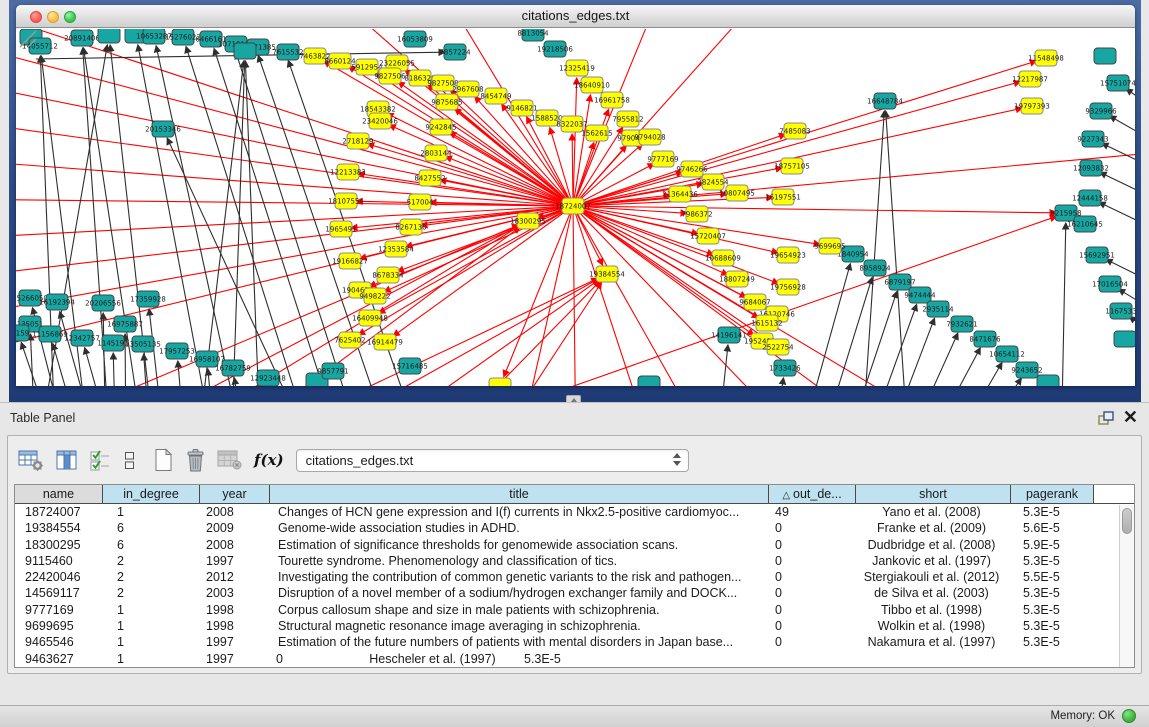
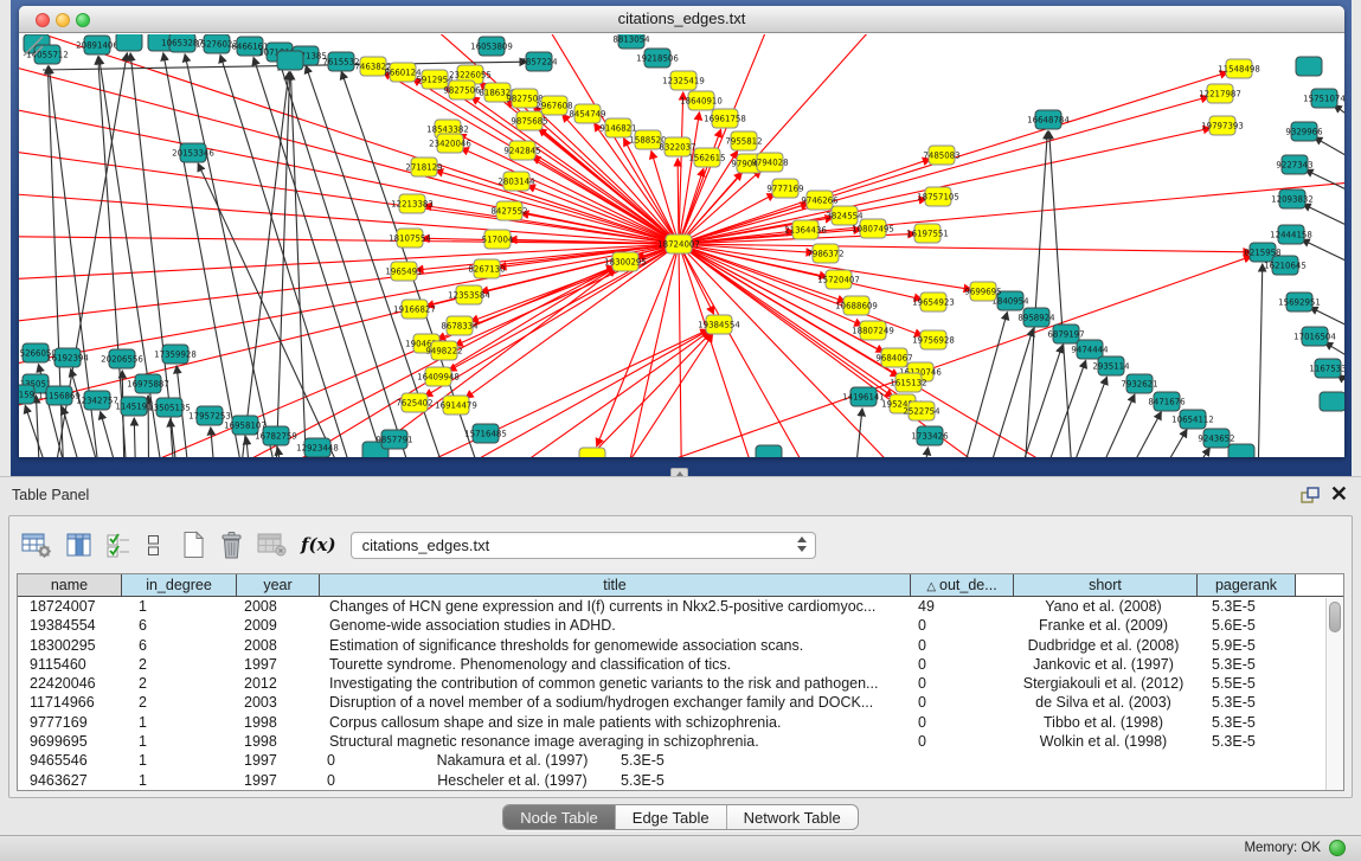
  citations_edges.txt
  1055712
  2089140
  10653287
  15276022
  6466161
  7615532
  20153346
  16053809
  7857224
  8813054
  19218506
  16648784
  15751074
  9329966
  9227343
  12093832
  12444158
  8215958
  16210645
  15692951
  17016504
  1167533
  1840954
  8958924
  6879197
  9474444
  2935114
  7932621
  8471676
  10654112
  9243652
  14196141
  1733426
  9857791
  15716485
  11156869
  12342757
  20206556
  17359928
  16975887
  1145191
  13505135
  17957253
  16958107
  16782759
  12923448
  526605
  16192394
  18724007
  2718129
  9242845
  2803144
  12213383
  8427552
  18107554
  517004
  1965491
  8267130
  12353584
  19166827
  8678334
  9498222
  16409948
  7625402
  16914479
  18300295
  7463822
  8660124
  5912954
  23226055
  9827506
  818632
  9827508
  2967608
  8454749
  9875685
  9146821
  1588520
  12325419
  18640910
  16961758
  8322037
  7955812
  1562615
  97904
  9794028
  18543382
  23420046
  9777169
  9746266
  3824554
  10807495
  21364436
  7986372
  15720407
  10688609
  18807249
  19654923
  9699695
  19756928
  9684067
  1615132
  2522754
  19384554
  11548498
  12217987
  19797393
  7485083
  18757105
  16197551
  Table Panel
  ✕
  f(x)
  citations_edges.txt
  name
  in_degree
  year
  title
  △ out_de...
  short
  pagerank
  18724007
  1
  2008
  Changes of HCN gene expression and I(f) currents in Nkx2.5-positive cardiomyoc...
  49
  Yano et al. (2008)
  5.3E-5
  19384554
  6
  2009
  Genome-wide association studies in ADHD.
  0
  Franke et al. (2009)
  5.6E-5
  18300295
  6
  2008
  Estimation of significance thresholds for genomewide association scans.
  0
  Dudbridge et al. (2008)
  5.9E-5
  9115460
  2
  1997
  Tourette syndrome. Phenomenology and classification of tics.
  0
  Jankovic et al. (1997)
  5.3E-5
  22420046
  2
  2012
  Investigating the contribution of common genetic variants to the risk and pathogen...
  0
  Stergiakouli et al. (2012)
  5.5E-5
- 14569117
+ 11714966
  2
  2003
  Disruption of a novel member of a sodium/hydrogen exchanger family and DOCK...
  0
  de Silva et al. (2003)
  5.3E-5
  9777169
  1
  1998
  Corpus callosum shape and size in male patients with schizophrenia.
  0
  Tibbo et al. (1998)
  5.3E-5
  9699695
  1
  1998
  Structural magnetic resonance image averaging in schizophrenia.
  0
  Wolkin et al. (1998)
  5.3E-5
  9465546
  1
  1997
- Estimation of the future numbers of patients with mental disorders in Japan base...
  0
  Nakamura et al. (1997)
  5.3E-5
  9463627
  1
  1997
  0
  Hescheler et al. (1997)
  5.3E-5
+ Node Table
+ Edge Table
+ Network Table
  Memory: OK
